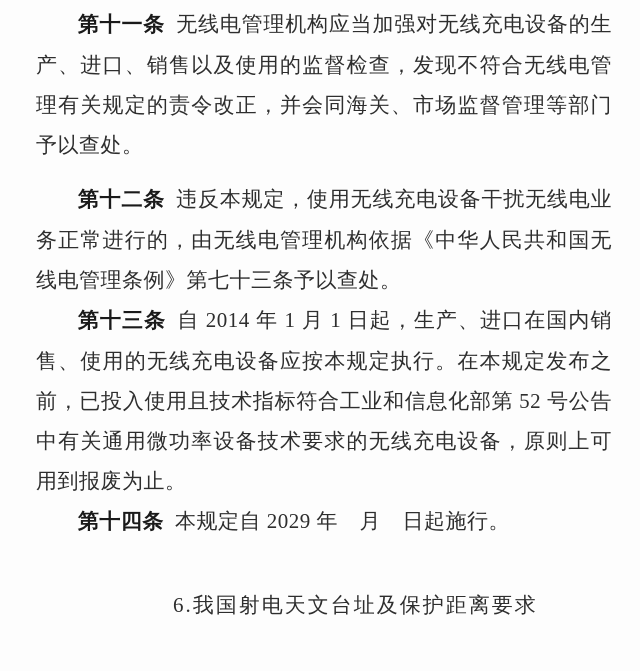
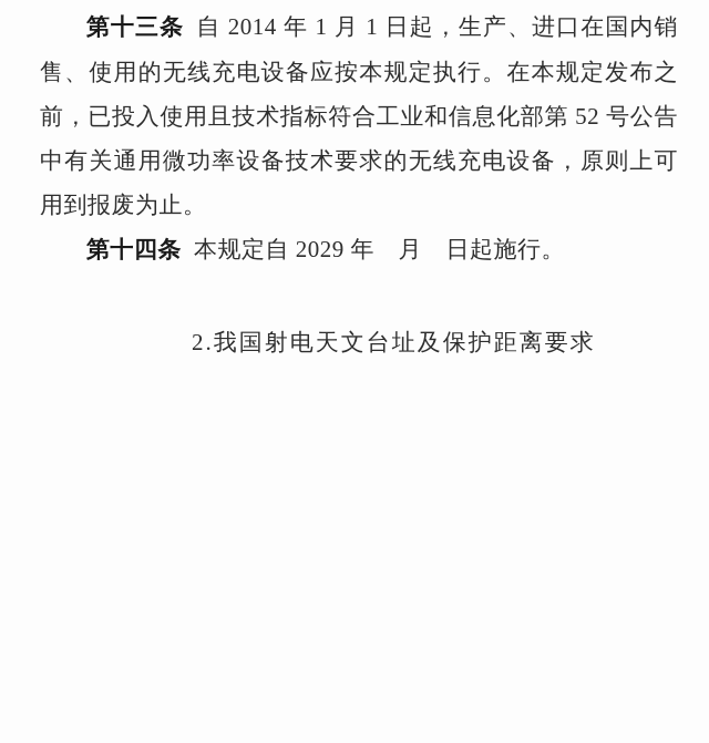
- 第十一条 无线电管理机构应当加强对无线充电设备的生产、进口、销售以及使用的监督检查，发现不符合无线电管理有关规定的责令改正，并会同海关、市场监督管理等部门予以查处。
- 第十二条 违反本规定，使用无线充电设备干扰无线电业务正常进行的，由无线电管理机构依据《中华人民共和国无线电管理条例》第七十三条予以查处。
  第十三条 自 2014 年 1 月 1 日起，生产、进口在国内销售、使用的无线充电设备应按本规定执行。在本规定发布之前，已投入使用且技术指标符合工业和信息化部第 52 号公告中有关通用微功率设备技术要求的无线充电设备，原则上可用到报废为止。
  第十四条 本规定自 2029 年 月 日起施行。
- 6.我国射电天文台址及保护距离要求
+ 2.我国射电天文台址及保护距离要求
